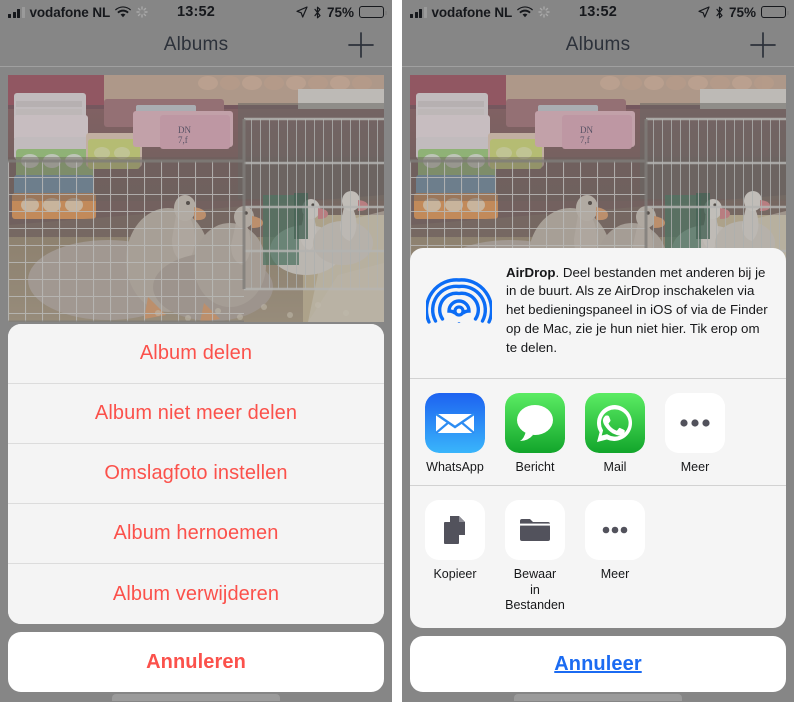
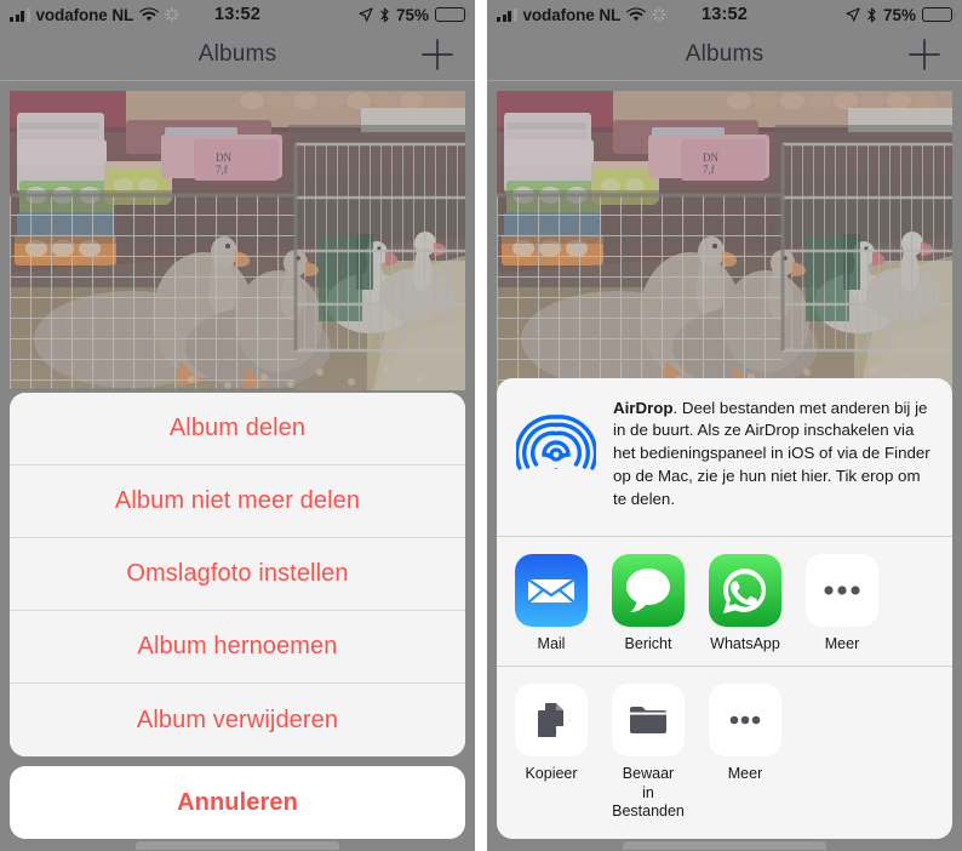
  vodafone NL
  13:52
  75%
  Albums
  DN
  7,f
  Album delen
  Album niet meer delen
  Omslagfoto instellen
  Album hernoemen
  Album verwijderen
  Annuleren
  vodafone NL
  13:52
  75%
  Albums
  DN
  7,f
  AirDrop. Deel bestanden met anderen bij je in de buurt. Als ze AirDrop inschakelen via het bedieningspaneel in iOS of via de Finder op de Mac, zie je hun niet hier. Tik erop om te delen.
- WhatsApp
+ Mail
  Bericht
- Mail
+ WhatsApp
  Meer
  Kopieer
  Bewaar
  in Bestanden
  Meer
- Annuleer
